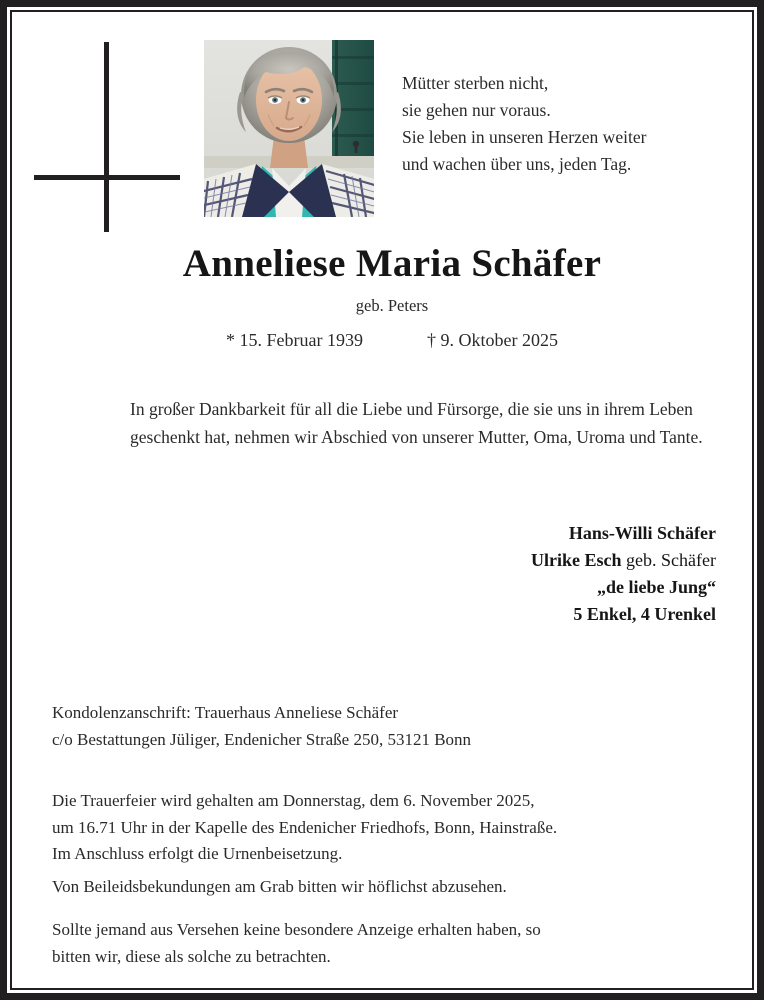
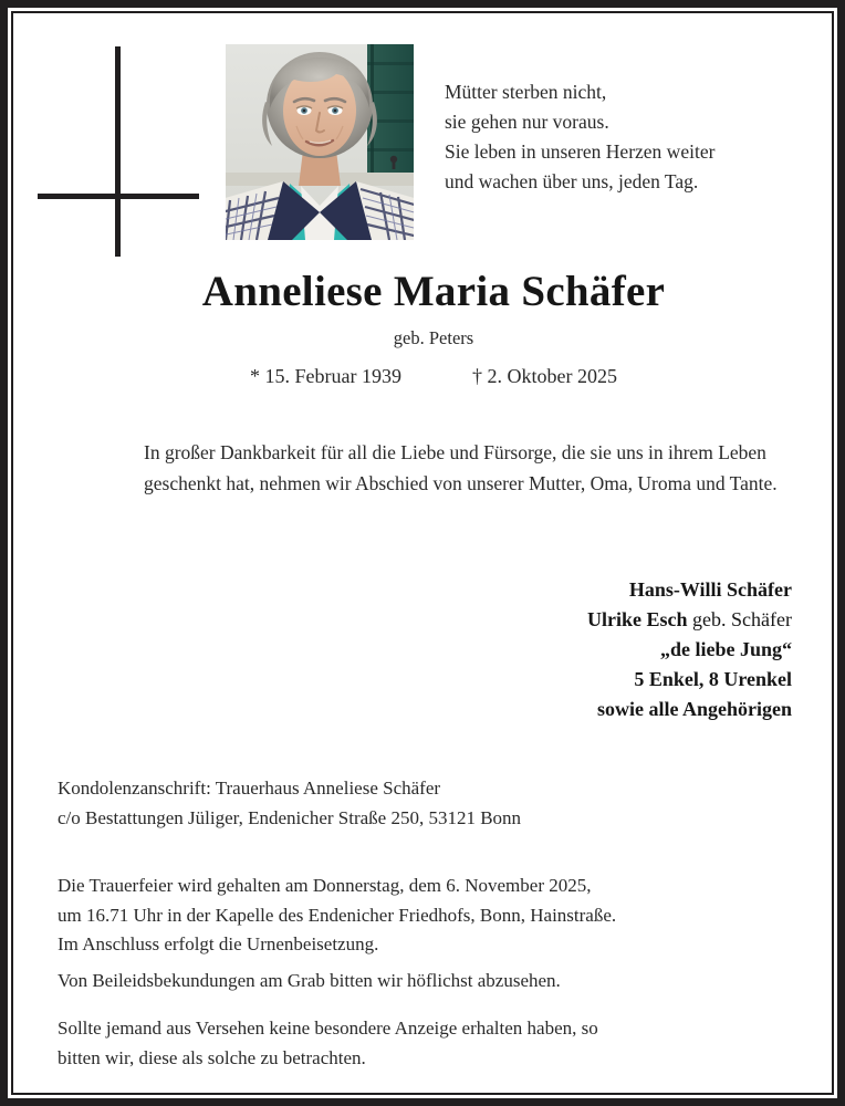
  Mütter sterben nicht,
  sie gehen nur voraus.
  Sie leben in unseren Herzen weiter
  und wachen über uns, jeden Tag.
  Anneliese Maria Schäfer
  geb. Peters
- * 15. Februar 1939 † 9. Oktober 2025
+ * 15. Februar 1939 † 2. Oktober 2025
  In großer Dankbarkeit für all die Liebe und Fürsorge, die sie uns in ihrem Leben geschenkt hat, nehmen wir Abschied von unserer Mutter, Oma, Uroma und Tante.
  Hans-Willi Schäfer
  Ulrike Esch geb. Schäfer
  „de liebe Jung“
- 5 Enkel, 4 Urenkel
+ 5 Enkel, 8 Urenkel
+ sowie alle Angehörigen
  Kondolenzanschrift: Trauerhaus Anneliese Schäfer
  c/o Bestattungen Jüliger, Endenicher Straße 250, 53121 Bonn
  Die Trauerfeier wird gehalten am Donnerstag, dem 6. November 2025,
  um 16.71 Uhr in der Kapelle des Endenicher Friedhofs, Bonn, Hainstraße.
  Im Anschluss erfolgt die Urnenbeisetzung.
  Von Beileidsbekundungen am Grab bitten wir höflichst abzusehen.
  Sollte jemand aus Versehen keine besondere Anzeige erhalten haben, so
  bitten wir, diese als solche zu betrachten.
